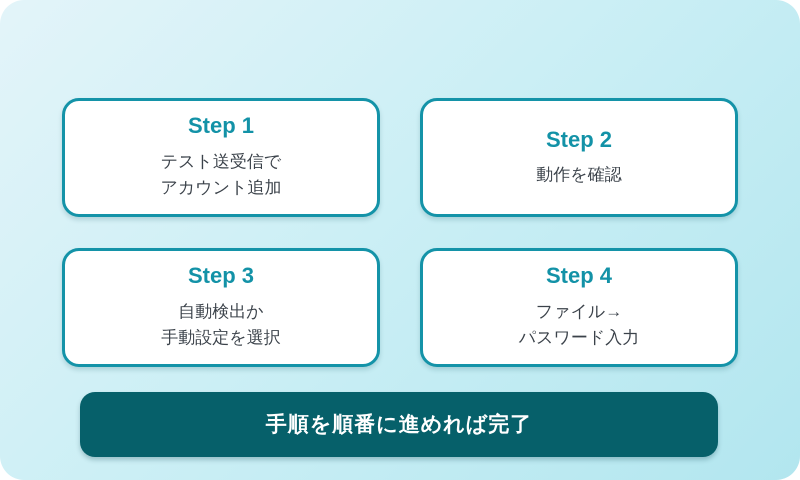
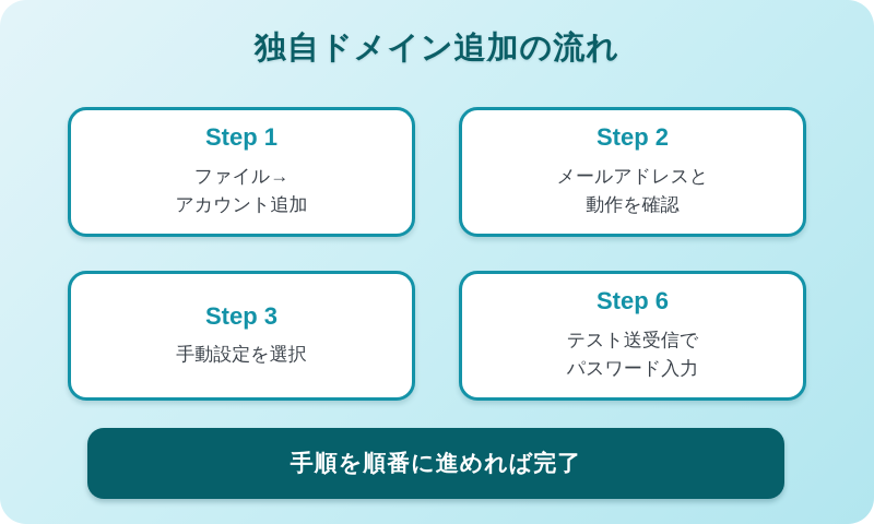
+ 独自ドメイン追加の流れ
  Step 1
- テスト送受信で
+ ファイル→
  アカウント追加
  Step 2
+ メールアドレスと
  動作を確認
  Step 3
- 自動検出か
  手動設定を選択
- Step 4
+ Step 6
- ファイル→
+ テスト送受信で
  パスワード入力
  手順を順番に進めれば完了
